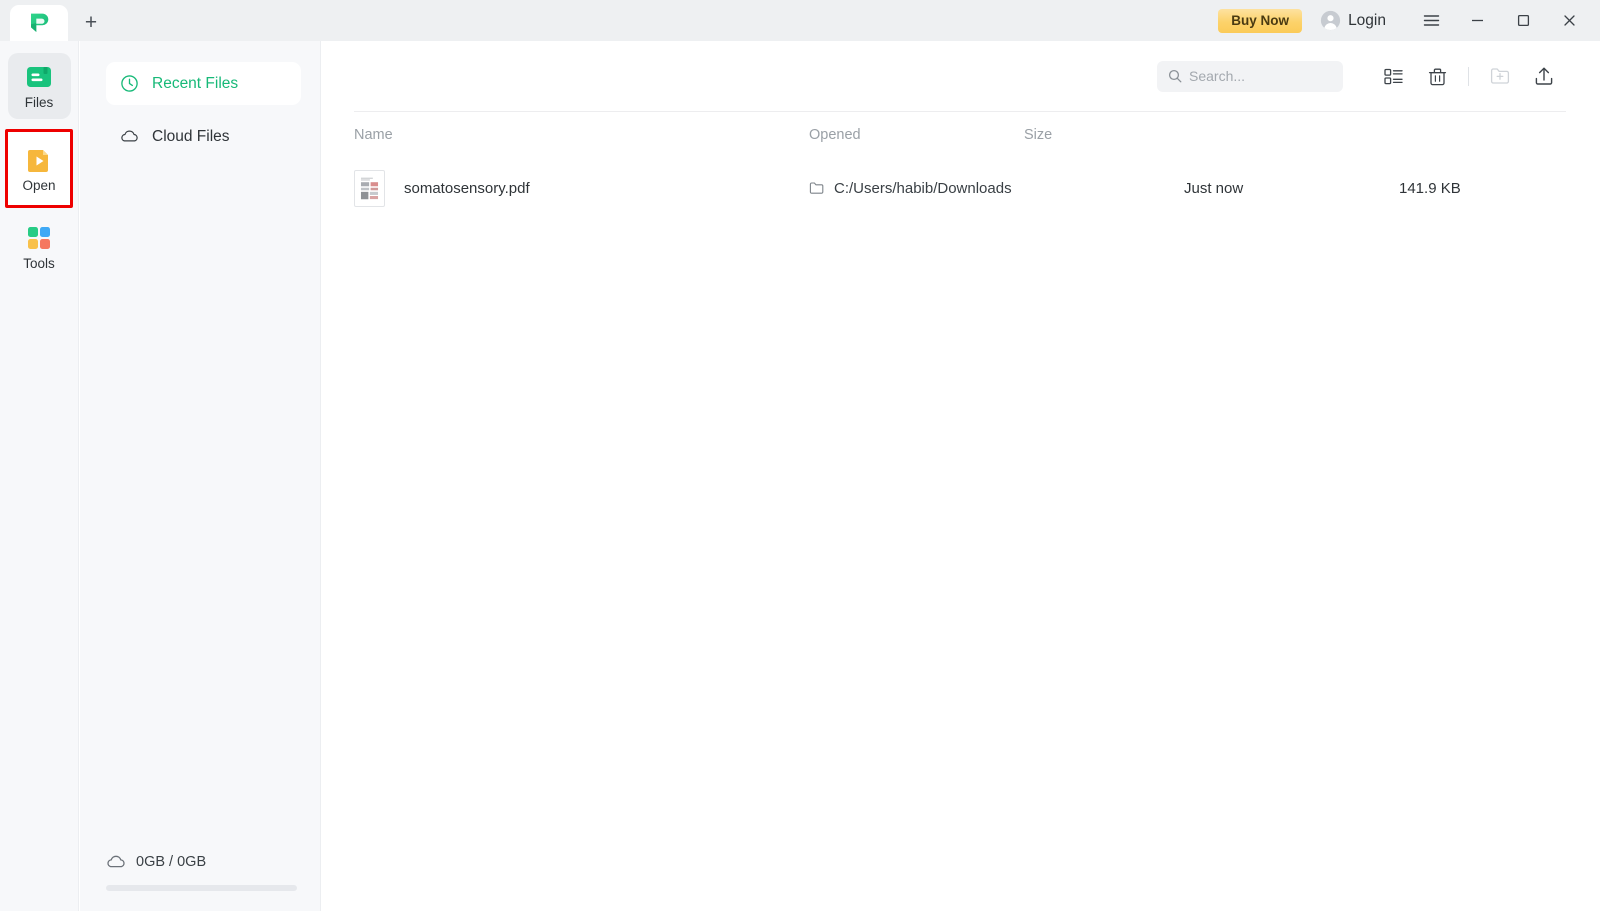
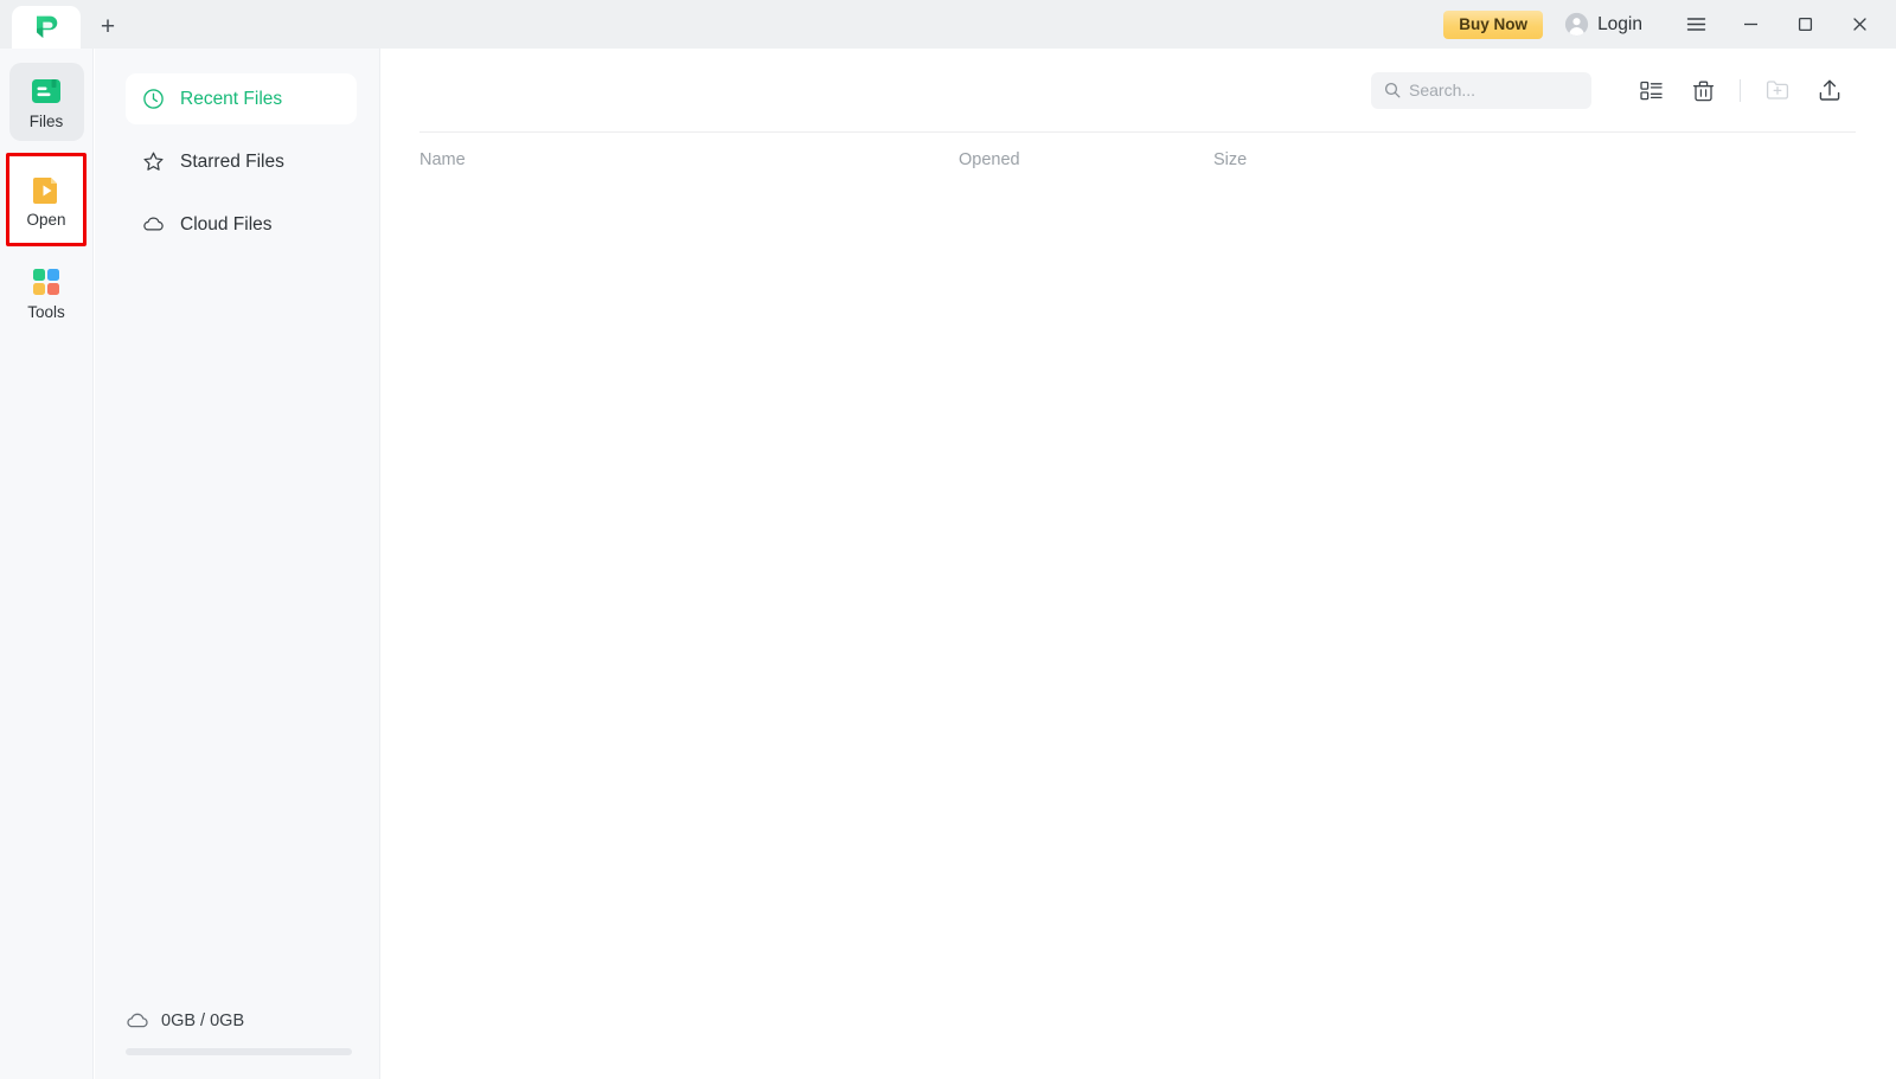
  +
  Buy Now
  Login
  Files
  Open
  Tools
  Recent Files
+ Starred Files
  Cloud Files
  0GB / 0GB
  Search...
  Name
  Opened
  Size
- somatosensory.pdf
- C:/Users/habib/Downloads
- Just now
- 141.9 KB
